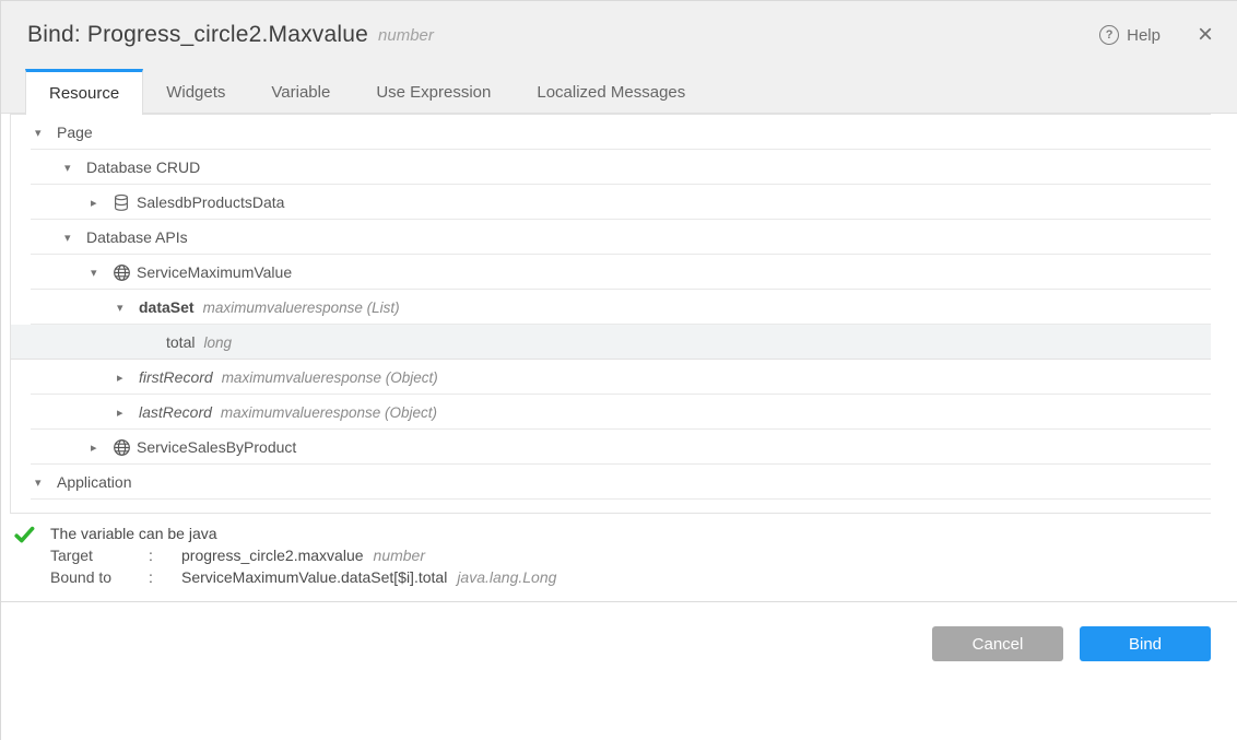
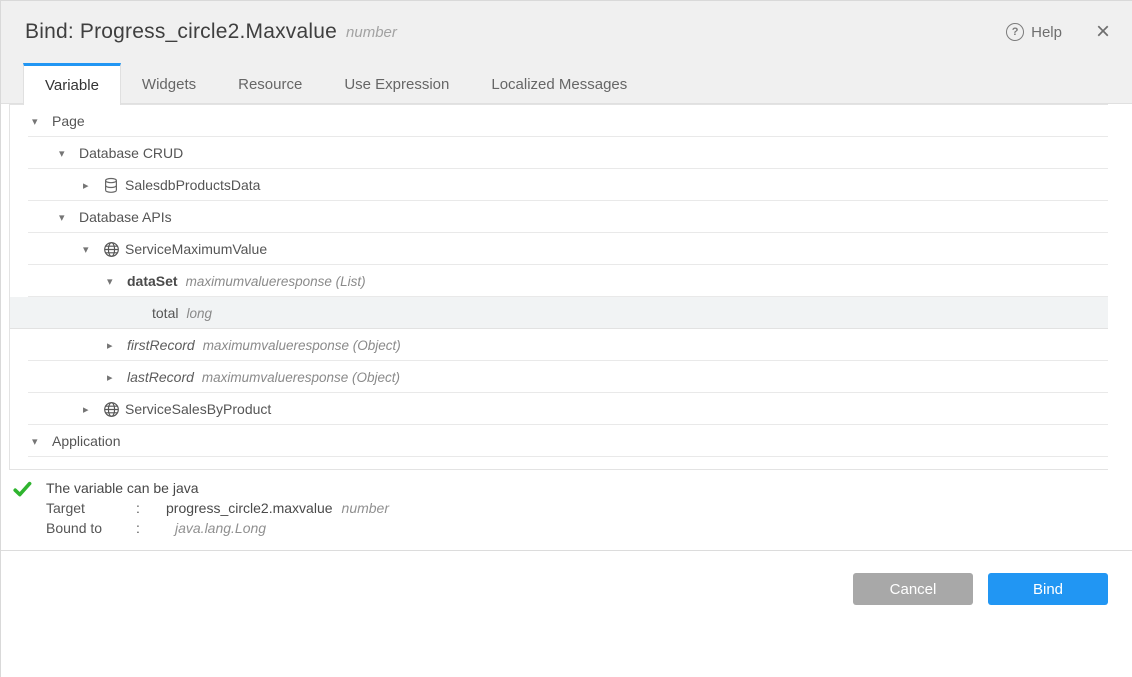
  Bind: Progress_circle2.Maxvalue
  number
  ?
  Help
  ×
- Resource
+ Variable
  Widgets
- Variable
+ Resource
  Use Expression
  Localized Messages
  ▾
  Page
  ▾
  Database CRUD
  ▸
  SalesdbProductsData
  ▾
  Database APIs
  ▾
  ServiceMaximumValue
  ▾
  dataSet
  maximumvalueresponse (List)
  total
  long
  ▸
  firstRecord
  maximumvalueresponse (Object)
  ▸
  lastRecord
  maximumvalueresponse (Object)
  ▸
  ServiceSalesByProduct
  ▾
  Application
  The variable can be java
  Target
  :
  progress_circle2.maxvalue
  number
  Bound to
  :
- ServiceMaximumValue.dataSet[$i].total
  java.lang.Long
  Cancel
  Bind
